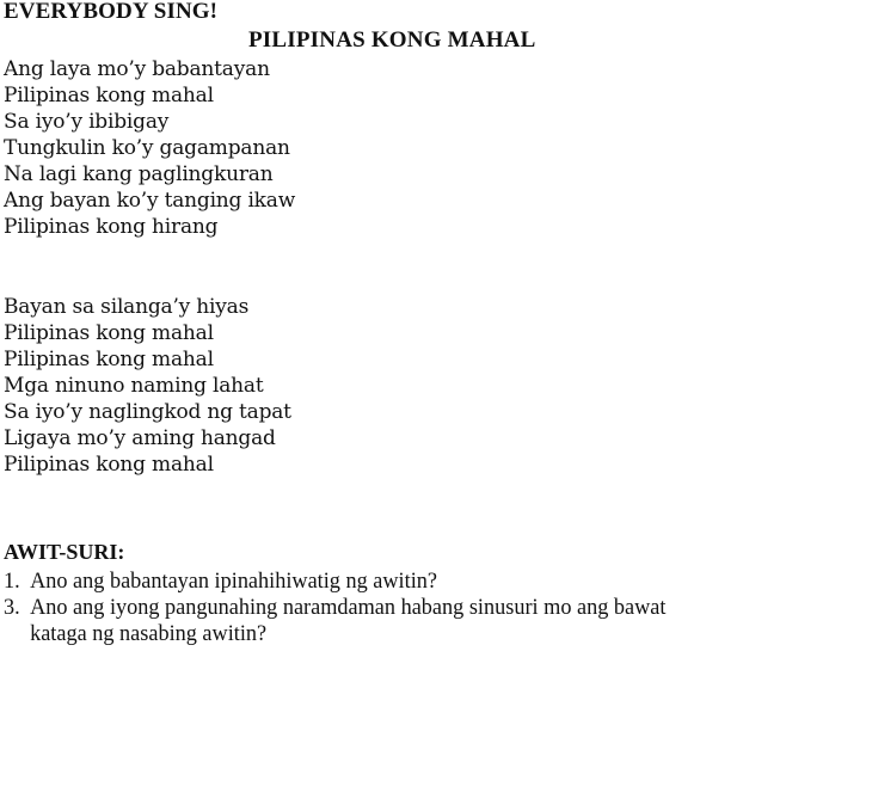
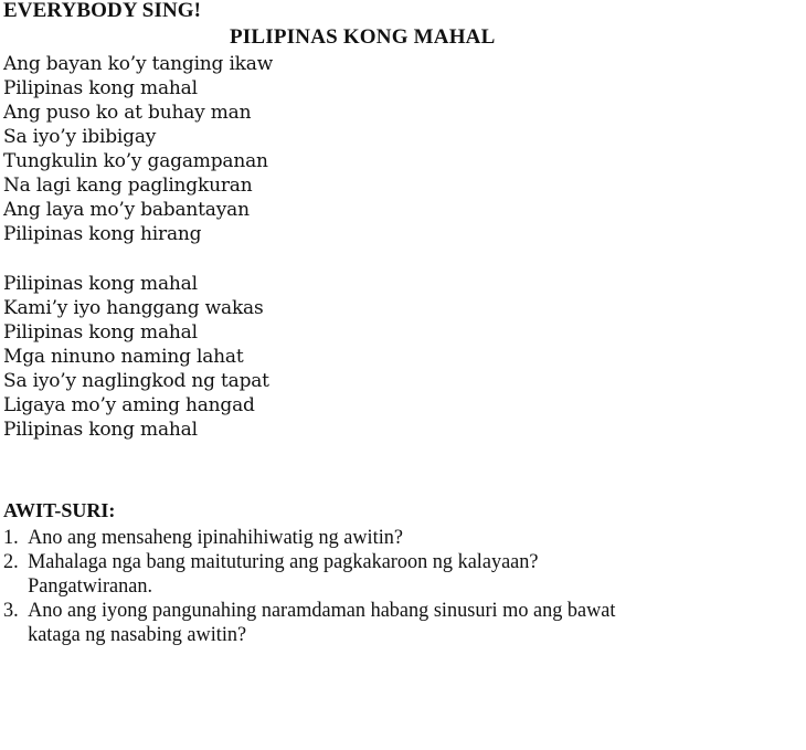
  EVERYBODY SING!
  PILIPINAS KONG MAHAL
- Ang laya mo’y babantayan
+ Ang bayan ko’y tanging ikaw
  Pilipinas kong mahal
+ Ang puso ko at buhay man
  Sa iyo’y ibibigay
  Tungkulin ko’y gagampanan
  Na lagi kang paglingkuran
- Ang bayan ko’y tanging ikaw
+ Ang laya mo’y babantayan
  Pilipinas kong hirang
- Bayan sa silanga’y hiyas
  Pilipinas kong mahal
+ Kami’y iyo hanggang wakas
  Pilipinas kong mahal
  Mga ninuno naming lahat
  Sa iyo’y naglingkod ng tapat
  Ligaya mo’y aming hangad
  Pilipinas kong mahal
  AWIT-SURI:
  1.
- Ano ang babantayan ipinahihiwatig ng awitin?
+ Ano ang mensaheng ipinahihiwatig ng awitin?
+ 2.
+ Mahalaga nga bang maituturing ang pagkakaroon ng kalayaan?
+ Pangatwiranan.
  3.
  Ano ang iyong pangunahing naramdaman habang sinusuri mo ang bawat
  kataga ng nasabing awitin?
